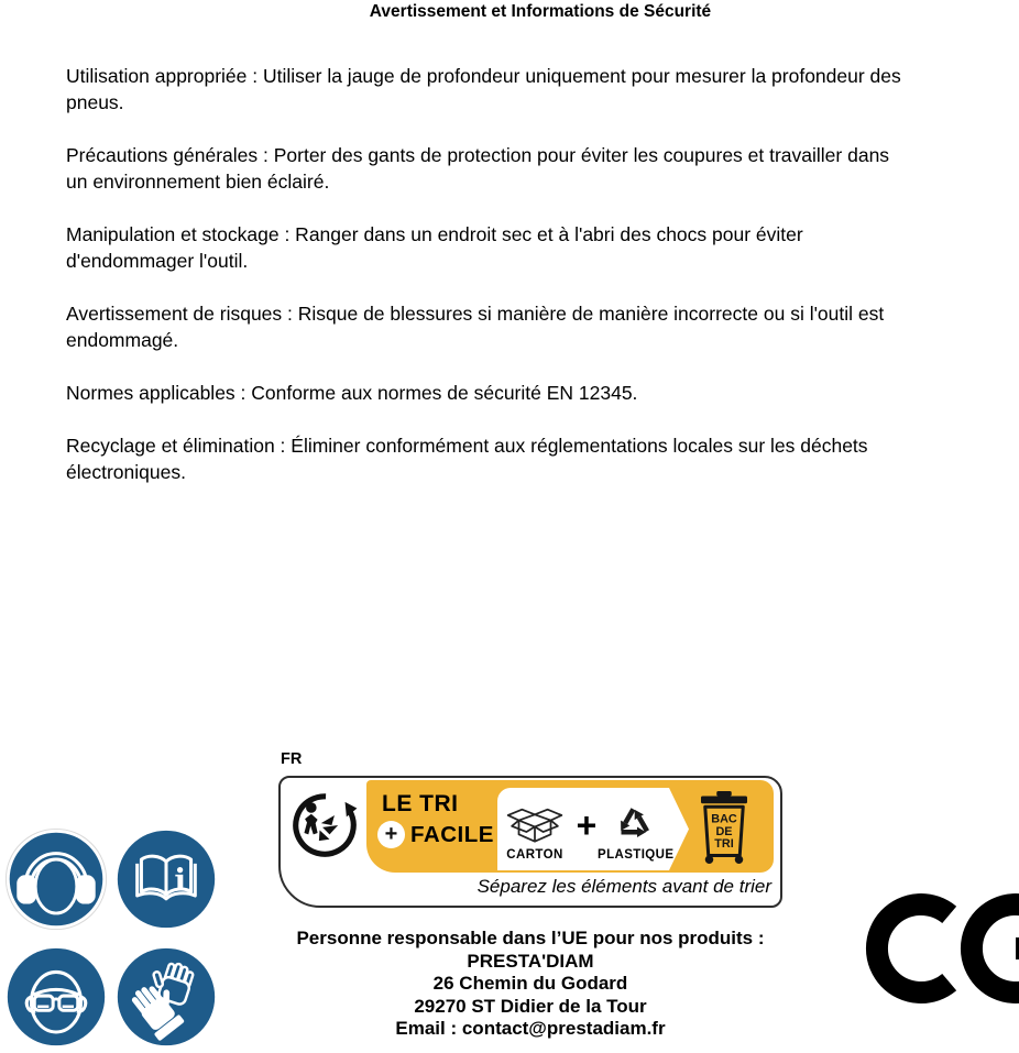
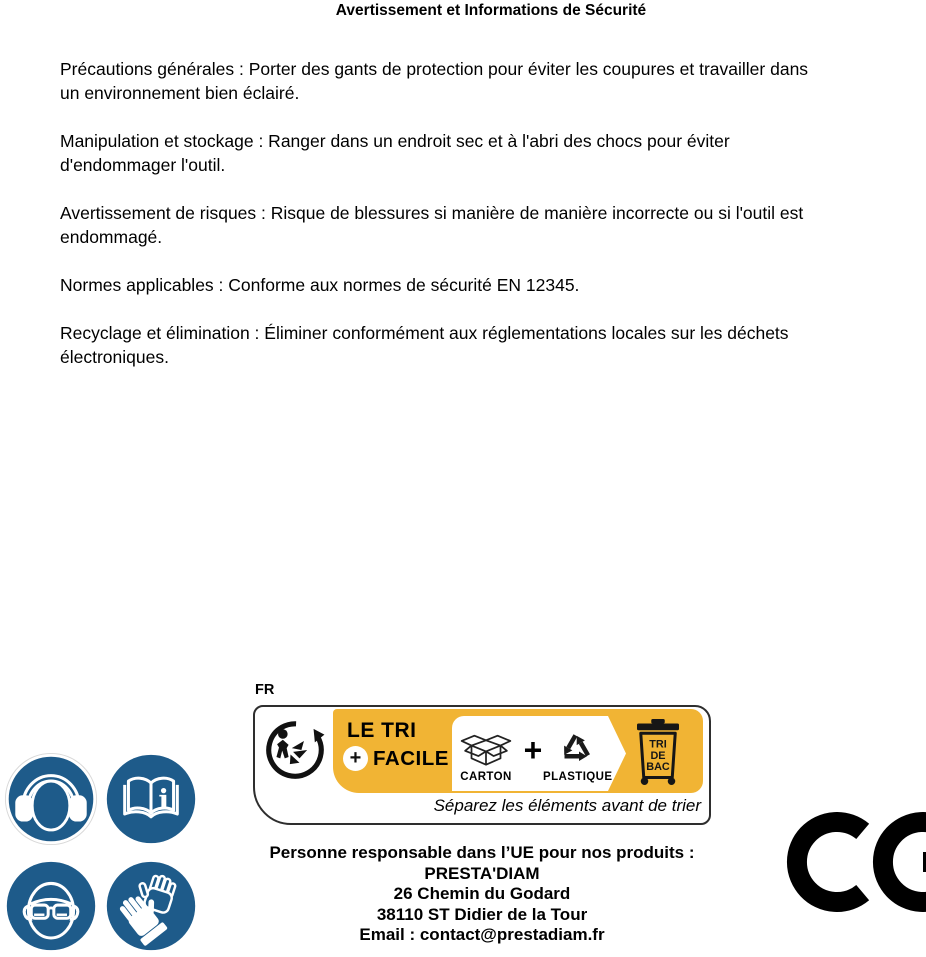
  Avertissement et Informations de Sécurité
- Utilisation appropriée : Utiliser la jauge de profondeur uniquement pour mesurer la profondeur des
- pneus.
  Précautions générales : Porter des gants de protection pour éviter les coupures et travailler dans
  un environnement bien éclairé.
  Manipulation et stockage : Ranger dans un endroit sec et à l'abri des chocs pour éviter
  d'endommager l'outil.
  Avertissement de risques : Risque de blessures si manière de manière incorrecte ou si l'outil est
  endommagé.
  Normes applicables : Conforme aux normes de sécurité EN 12345.
  Recyclage et élimination : Éliminer conformément aux réglementations locales sur les déchets
  électroniques.
  i
  FR
  LE TRI
  +
  FACILE
  CARTON
  +
  PLASTIQUE
- BAC
+ TRI
  DE
- TRI
+ BAC
  Séparez les éléments avant de trier
  Personne responsable dans l’UE pour nos produits :
  PRESTA'DIAM
  26 Chemin du Godard
- 29270 ST Didier de la Tour
+ 38110 ST Didier de la Tour
  Email : contact@prestadiam.fr
